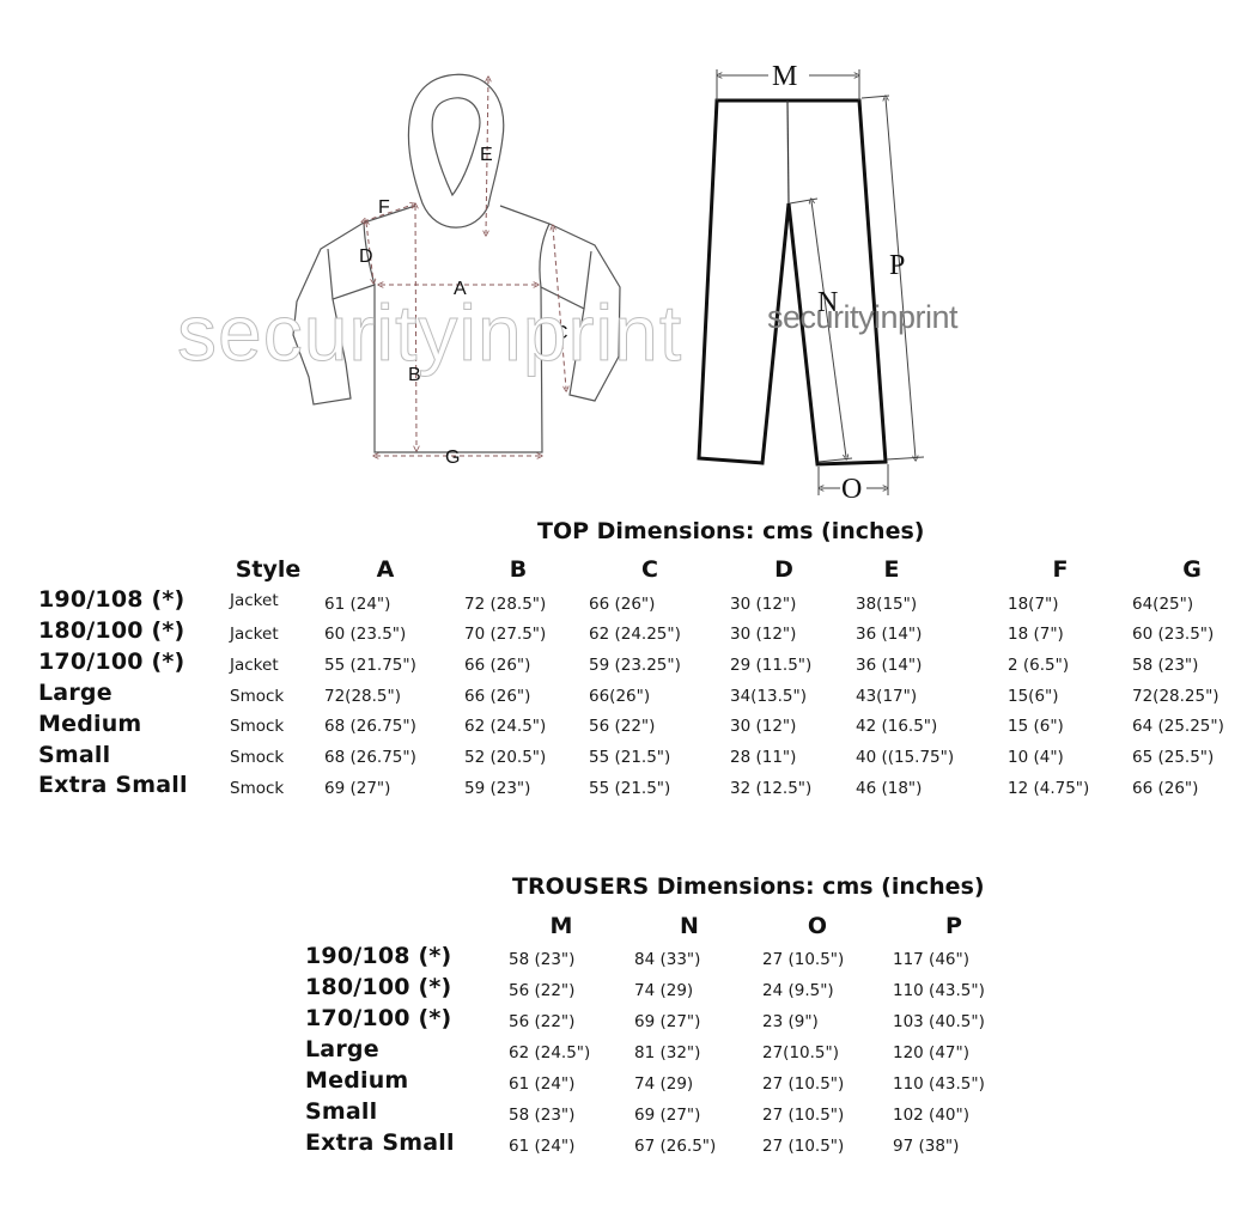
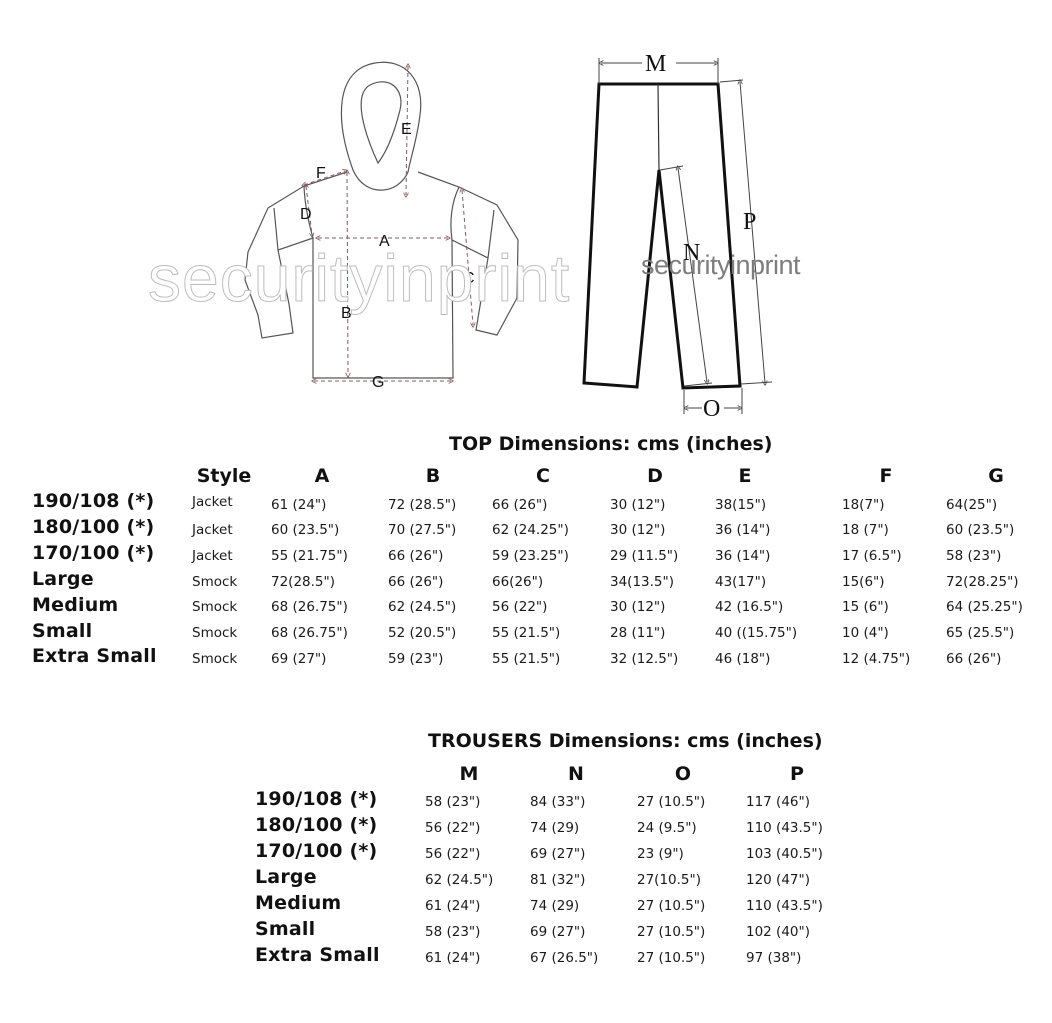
  A
  B
  C
  D
  E
  F
  G
  M
  N
  O
  P
  securityinprint
  securityinprint
  TOP Dimensions: cms (inches)
  Style
  A
  B
  C
  D
  E
  F
  G
  190/108 (*)
  Jacket
  61 (24")
  72 (28.5")
  66 (26")
  30 (12")
  38(15")
  18(7")
  64(25")
  180/100 (*)
  Jacket
  60 (23.5")
  70 (27.5")
  62 (24.25")
  30 (12")
  36 (14")
  18 (7")
  60 (23.5")
  170/100 (*)
  Jacket
  55 (21.75")
  66 (26")
  59 (23.25")
  29 (11.5")
  36 (14")
- 2 (6.5")
+ 17 (6.5")
  58 (23")
  Large
  Smock
  72(28.5")
  66 (26")
  66(26")
  34(13.5")
  43(17")
  15(6")
  72(28.25")
  Medium
  Smock
  68 (26.75")
  62 (24.5")
  56 (22")
  30 (12")
  42 (16.5")
  15 (6")
  64 (25.25")
  Small
  Smock
  68 (26.75")
  52 (20.5")
  55 (21.5")
  28 (11")
  40 ((15.75")
  10 (4")
  65 (25.5")
  Extra Small
  Smock
  69 (27")
  59 (23")
  55 (21.5")
  32 (12.5")
  46 (18")
  12 (4.75")
  66 (26")
  TROUSERS Dimensions: cms (inches)
  M
  N
  O
  P
  190/108 (*)
  58 (23")
  84 (33")
  27 (10.5")
  117 (46")
  180/100 (*)
  56 (22")
  74 (29)
  24 (9.5")
  110 (43.5")
  170/100 (*)
  56 (22")
  69 (27")
  23 (9")
  103 (40.5")
  Large
  62 (24.5")
  81 (32")
  27(10.5")
  120 (47")
  Medium
  61 (24")
  74 (29)
  27 (10.5")
  110 (43.5")
  Small
  58 (23")
  69 (27")
  27 (10.5")
  102 (40")
  Extra Small
  61 (24")
  67 (26.5")
  27 (10.5")
  97 (38")
